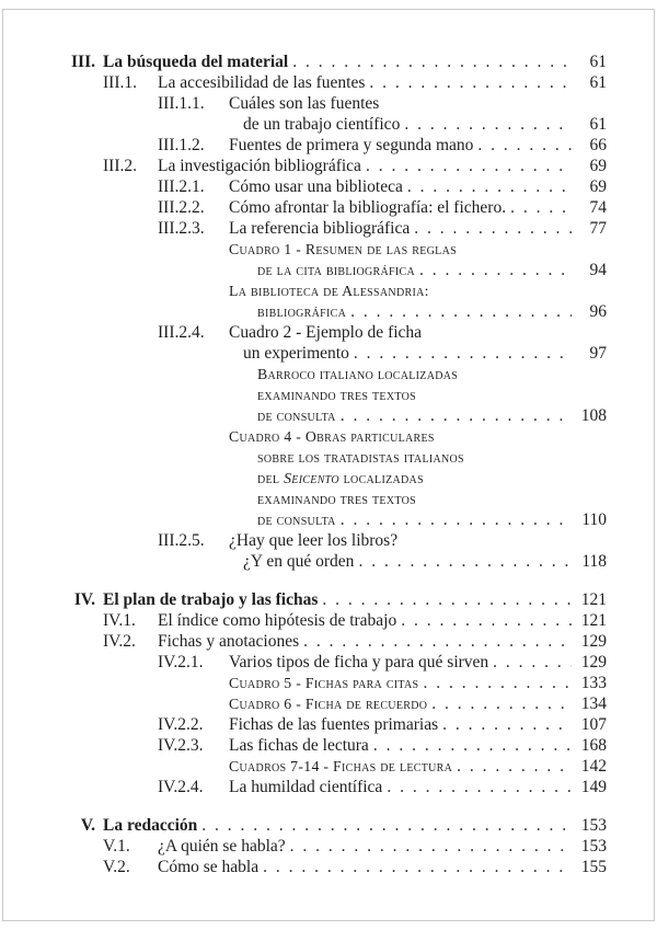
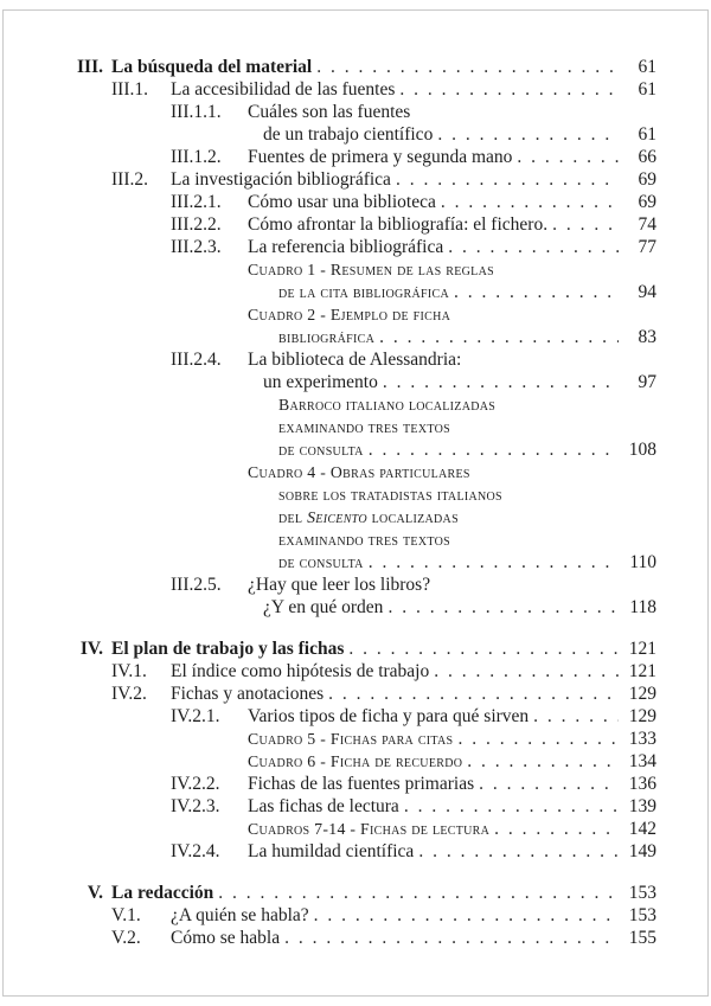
  III.
  La búsqueda del material
  61
  III.1.
  La accesibilidad de las fuentes
  61
  III.1.1.
  Cuáles son las fuentes
  de un trabajo científico
  61
  III.1.2.
  Fuentes de primera y segunda mano
  66
  III.2.
  La investigación bibliográfica
  69
  III.2.1.
  Cómo usar una biblioteca
  69
  III.2.2.
  Cómo afrontar la bibliografía: el fichero.
  74
  III.2.3.
  La referencia bibliográfica
  77
  Cuadro 1 - Resumen de las reglas
  de la cita bibliográfica
  94
- La biblioteca de Alessandria:
+ Cuadro 2 - Ejemplo de ficha
  bibliográfica
- 96
+ 83
  III.2.4.
- Cuadro 2 - Ejemplo de ficha
+ La biblioteca de Alessandria:
  un experimento
  97
  Barroco italiano localizadas
  examinando tres textos
  de consulta
  108
  Cuadro 4 - Obras particulares
  sobre los tratadistas italianos
  del Seicento localizadas
  examinando tres textos
  de consulta
  110
  III.2.5.
  ¿Hay que leer los libros?
  ¿Y en qué orden
  118
  IV.
  El plan de trabajo y las fichas
  121
  IV.1.
  El índice como hipótesis de trabajo
  121
  IV.2.
  Fichas y anotaciones
  129
  IV.2.1.
  Varios tipos de ficha y para qué sirven
  129
  Cuadro 5 - Fichas para citas
  133
  Cuadro 6 - Ficha de recuerdo
  134
  IV.2.2.
  Fichas de las fuentes primarias
- 107
+ 136
  IV.2.3.
  Las fichas de lectura
- 168
+ 139
  Cuadros 7-14 - Fichas de lectura
  142
  IV.2.4.
  La humildad científica
  149
  V.
  La redacción
  153
  V.1.
  ¿A quién se habla?
  153
  V.2.
  Cómo se habla
  155
